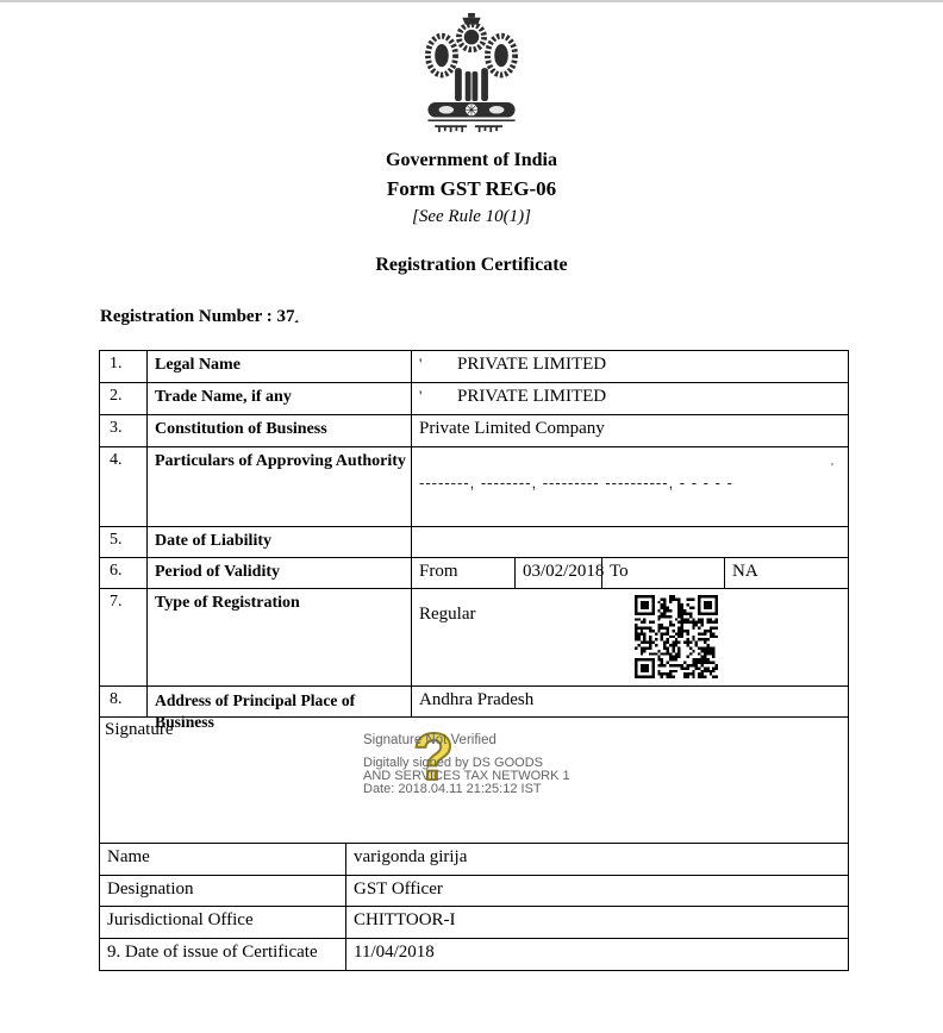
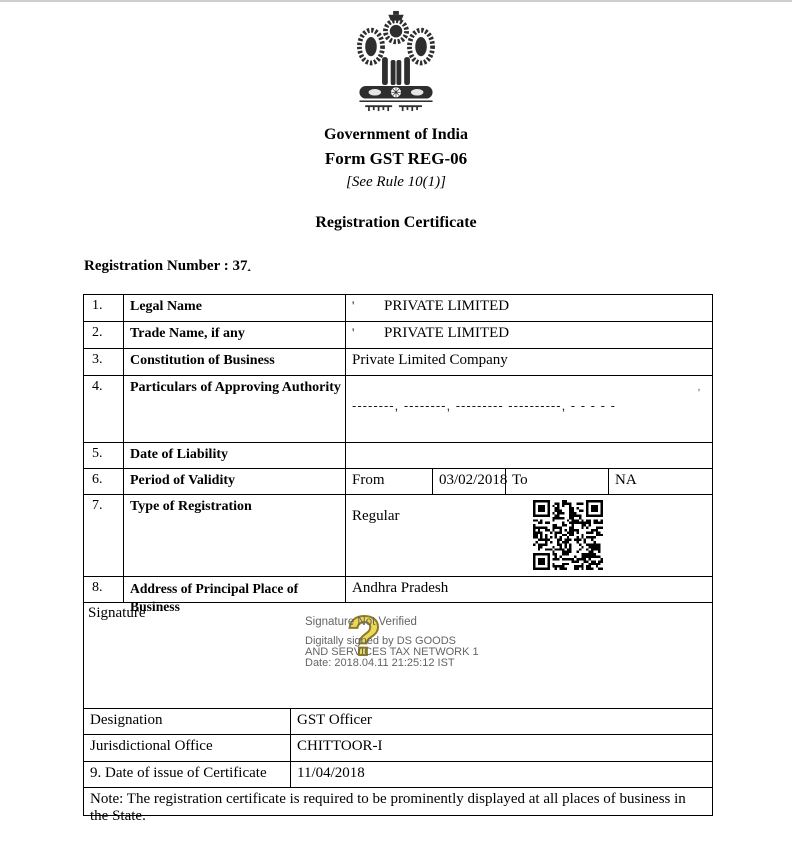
  Government of India
  Form GST REG-06
  [See Rule 10(1)]
  Registration Certificate
  Registration Number : 37
  1.
  Legal Name
  ' PRIVATE LIMITED
  2.
  Trade Name, if any
  ' PRIVATE LIMITED
  3.
  Constitution of Business
  Private Limited Company
  4.
  Particulars of Approving Authority
  '
  --------, --------, --------- ----------, - - - - -
  5.
  Date of Liability
  6.
  Period of Validity
  From
  03/02/2018
  To
  NA
  7.
  Type of Registration
  Regular
  8.
  Address of Principal Place of Business
  Andhra Pradesh
  Signature
  ?
  Signature Not Verified
  Digitally signed by DS GOODS
  AND SERVICES TAX NETWORK 1
  Date: 2018.04.11 21:25:12 IST
- Name
- varigonda girija
  Designation
  GST Officer
  Jurisdictional Office
  CHITTOOR-I
  9. Date of issue of Certificate
  11/04/2018
+ Note: The registration certificate is required to be prominently displayed at all places of business in the State.
